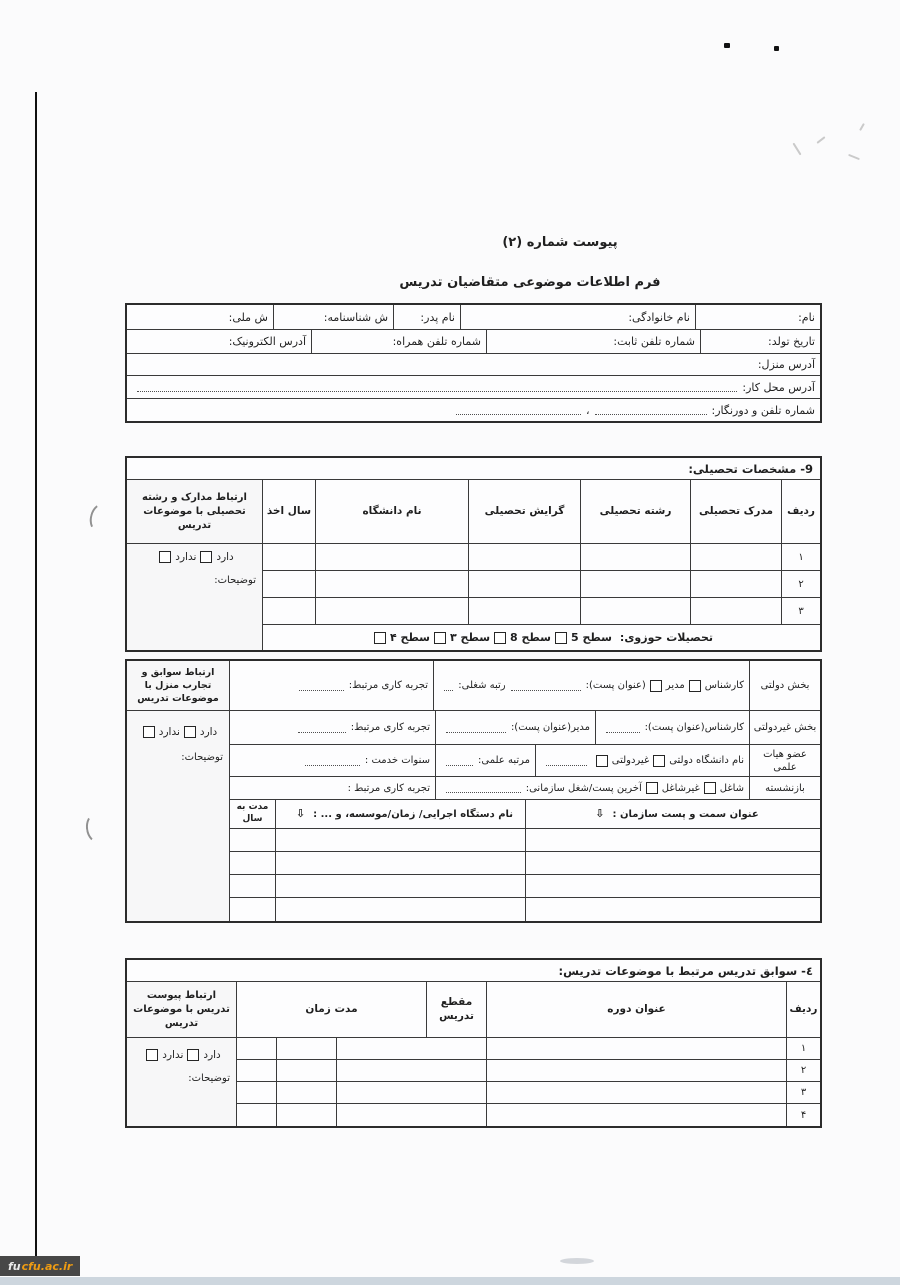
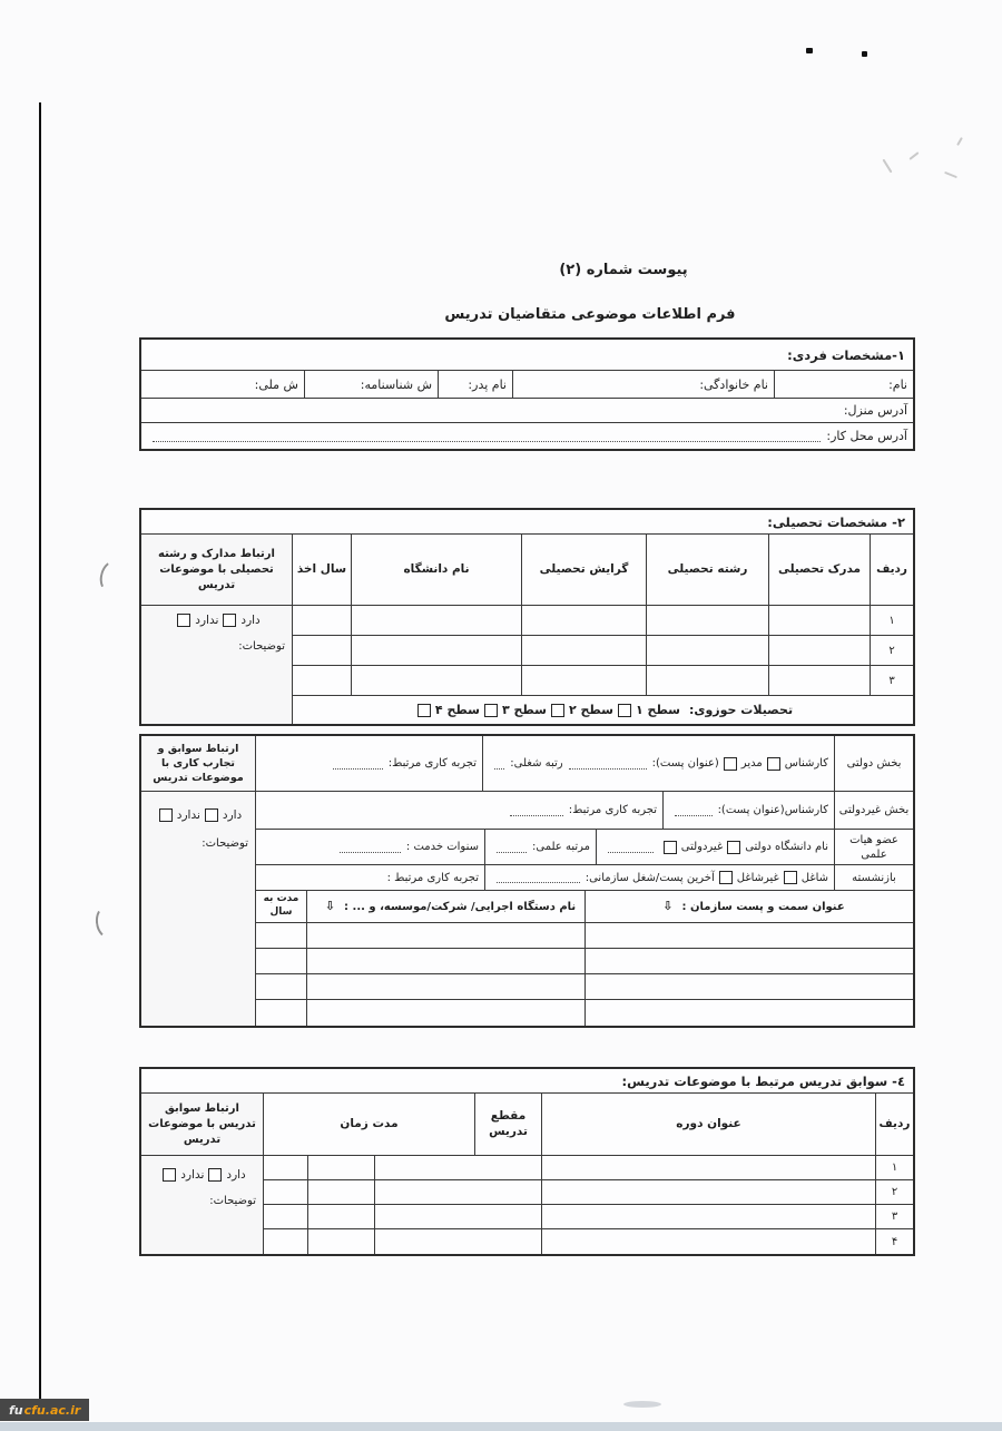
  پیوست شماره (۲)
  فرم اطلاعات موضوعی متقاضیان تدریس
+ ۱-مشخصات فردی:
  نام:
  نام خانوادگی:
  نام پدر:
  ش شناسنامه:
  ش ملی:
- تاریخ تولد:
- شماره تلفن ثابت:
- شماره تلفن همراه:
- آدرس الکترونیک:
  آدرس منزل:
  آدرس محل کار:
- شماره تلفن و دورنگار:
- ،
- 9- مشخصات تحصیلی:
+ ۲- مشخصات تحصیلی:
  ردیف
  مدرک تحصیلی
  رشته تحصیلی
  گرایش تحصیلی
  نام دانشگاه
  سال اخذ
  ۱
  ۲
  ۳
  تحصیلات حوزوی:
- سطح 5
+ سطح ۱
- سطح 8
+ سطح ۲
  سطح ۳
  سطح ۴
  ارتباط مدارک و رشته تحصیلی با موضوعات تدریس
  دارد
  ندارد
  توضیحات:
  بخش دولتی
  کارشناس
  مدیر
  (عنوان پست):
  رتبه شغلی:
  تجربه کاری مرتبط:
  بخش غیردولتی
  کارشناس(عنوان پست):
- مدیر(عنوان پست):
  تجربه کاری مرتبط:
  عضو هیات علمی
  نام دانشگاه دولتی
  غیردولتی
  مرتبه علمی:
  سنوات خدمت :
  بازنشسته
  شاغل
  غیرشاغل
  آخرین پست/شغل سازمانی:
  تجربه کاری مرتبط :
  عنوان سمت و پست سازمان :
  ⇩
- نام دستگاه اجرایی/ زمان/موسسه، و ... :
+ نام دستگاه اجرایی/ شرکت/موسسه، و ... :
  ⇩
  مدت به سال
- ارتباط سوابق و تجارب منزل با موضوعات تدریس
+ ارتباط سوابق و تجارب کاری با موضوعات تدریس
  دارد
  ندارد
  توضیحات:
  ٤- سوابق تدریس مرتبط با موضوعات تدریس:
  ردیف
  عنوان دوره
  مقطع تدریس
  مدت زمان
  ۱
  ۲
  ۳
  ۴
- ارتباط پیوست تدریس با موضوعات تدریس
+ ارتباط سوابق تدریس با موضوعات تدریس
  دارد
  ندارد
  توضیحات:
  fu
  cfu.ac.ir
